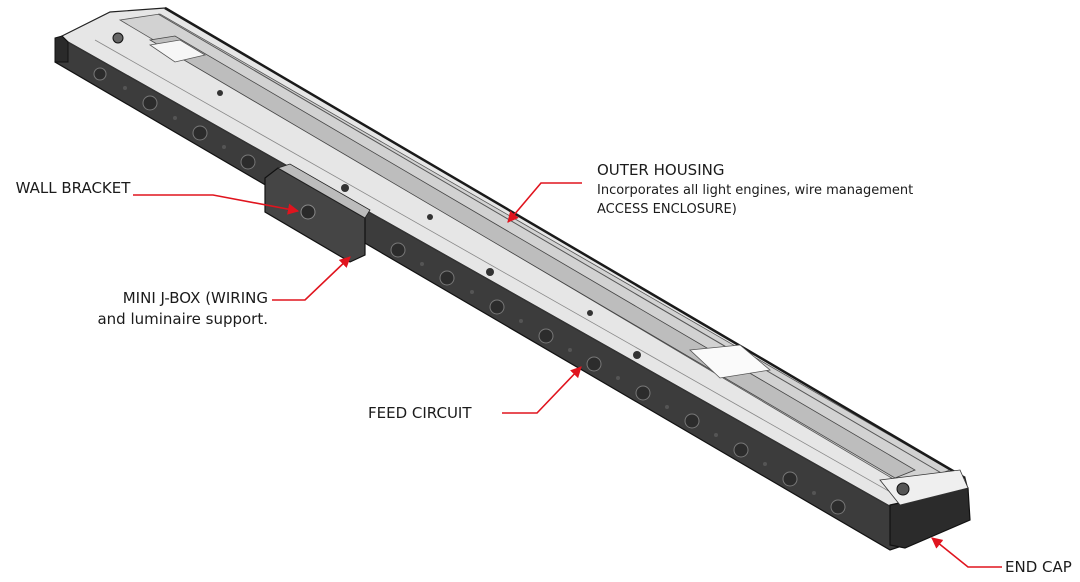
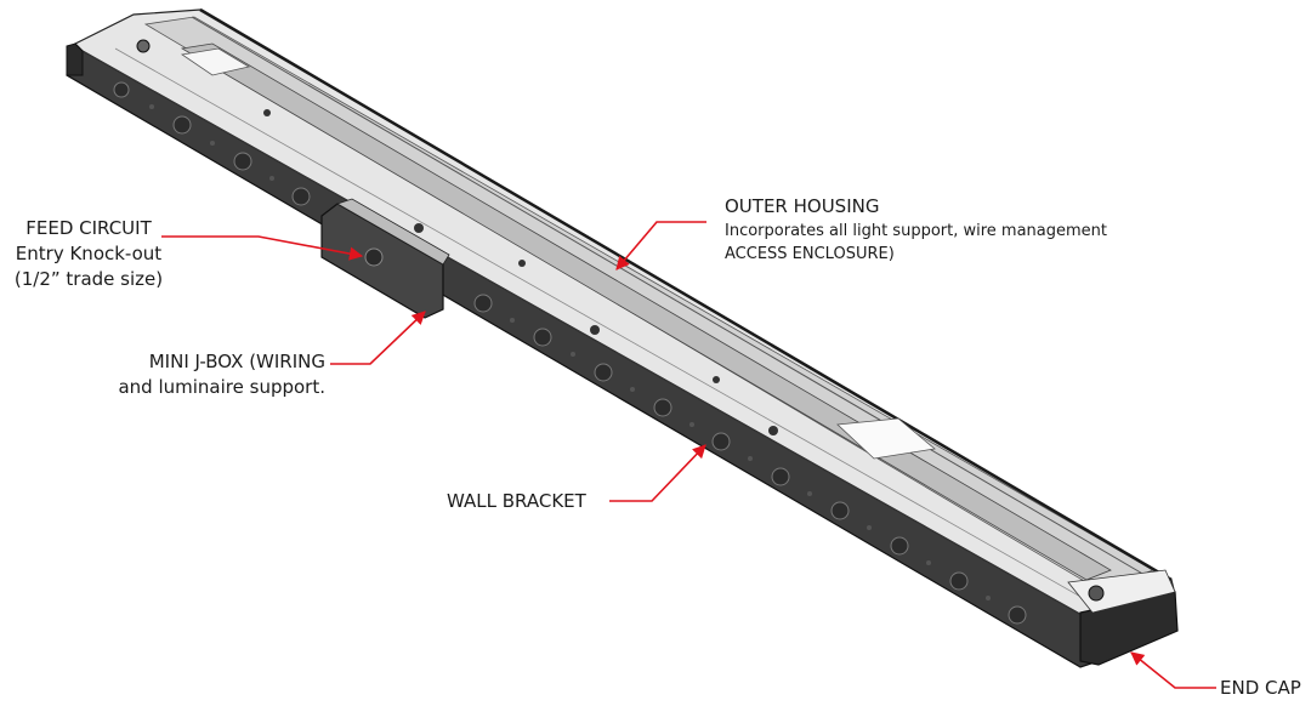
- WALL BRACKET
+ FEED CIRCUIT
+ Entry Knock-out
+ (1/2” trade size)
  MINI J-BOX (WIRING
  and luminaire support.
  OUTER HOUSING
- Incorporates all light engines, wire management
+ Incorporates all light support, wire management
  ACCESS ENCLOSURE)
- FEED CIRCUIT
+ WALL BRACKET
  END CAP
